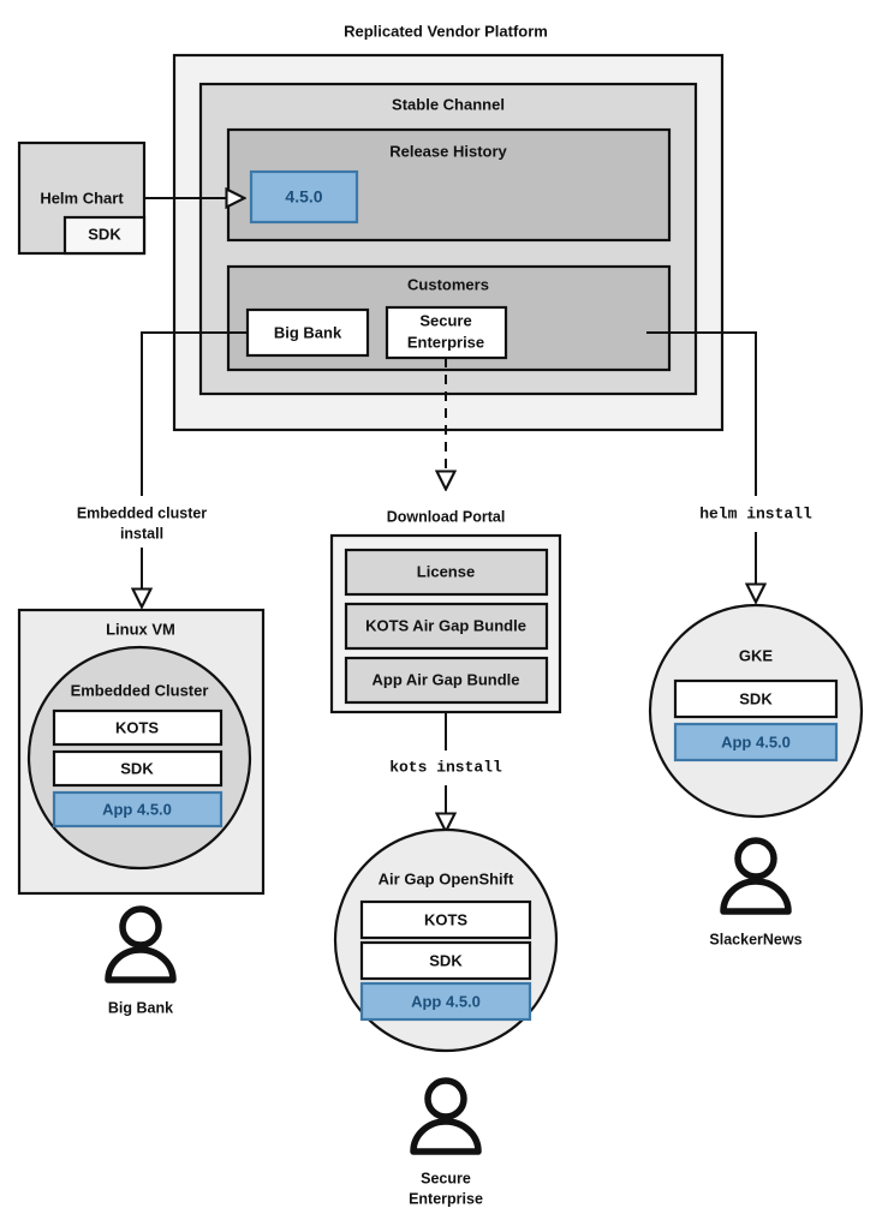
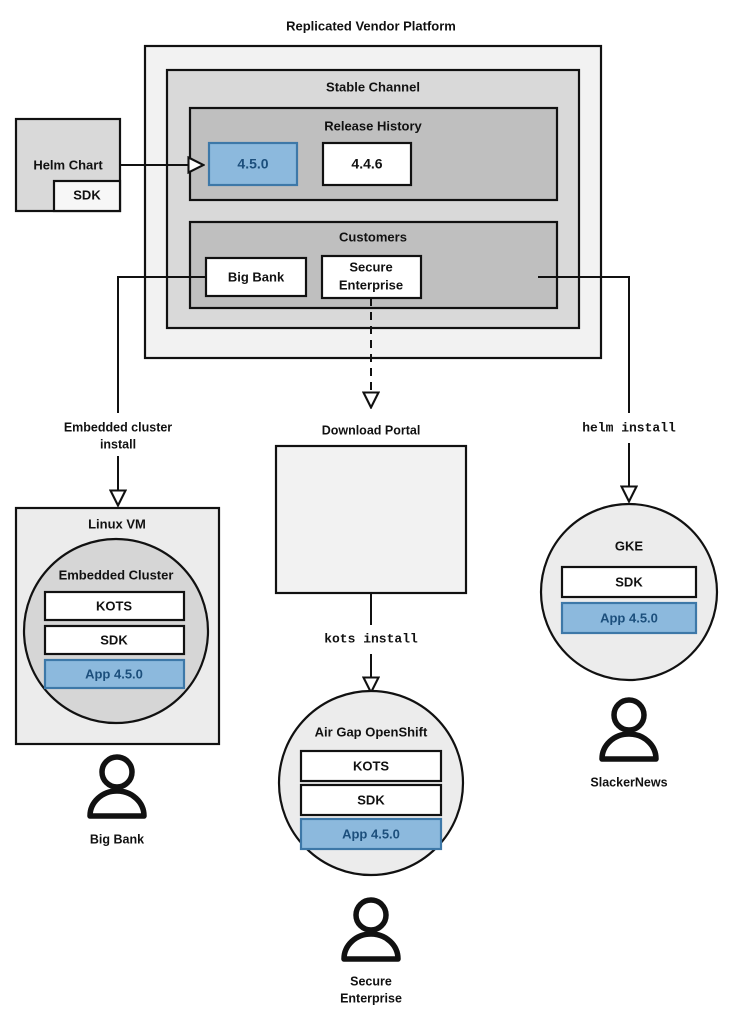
  Replicated Vendor Platform
  Stable Channel
  Release History
  4.5.0
+ 4.4.6
  Customers
  Big Bank
  Secure
  Enterprise
  Helm Chart
  SDK
  Embedded cluster
  install
  helm install
  Linux VM
  Embedded Cluster
  KOTS
  SDK
  App 4.5.0
  Big Bank
  Download Portal
- License
- KOTS Air Gap Bundle
- App Air Gap Bundle
  kots install
  Air Gap OpenShift
  KOTS
  SDK
  App 4.5.0
  Secure
  Enterprise
  GKE
  SDK
  App 4.5.0
  SlackerNews
